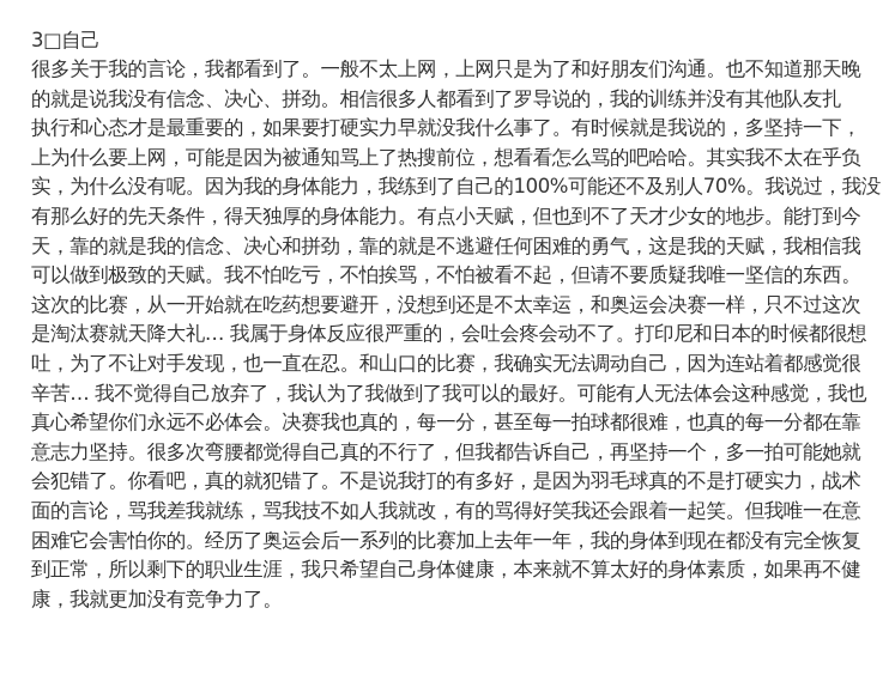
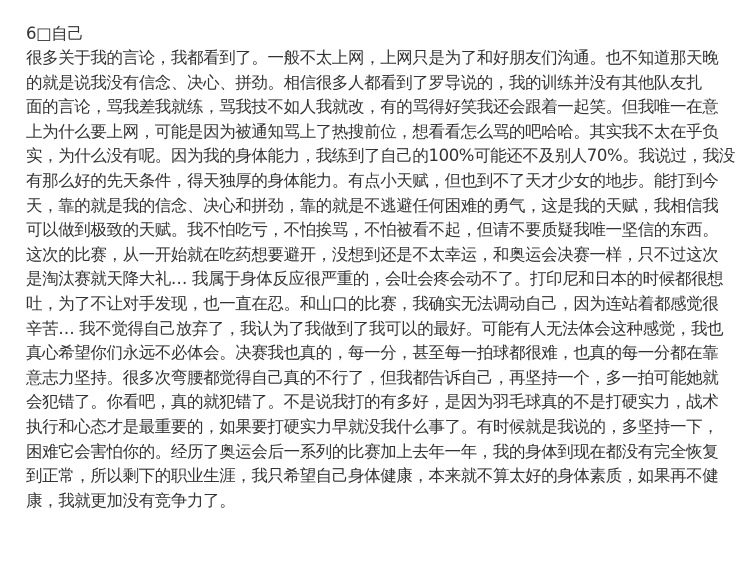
- 3□自己
+ 6□自己
  很多关于我的言论，我都看到了。一般不太上网，上网只是为了和好朋友们沟通。也不知道那天晚
  的就是说我没有信念、决心、拼劲。相信很多人都看到了罗导说的，我的训练并没有其他队友扎
- 执行和心态才是最重要的，如果要打硬实力早就没我什么事了。有时候就是我说的，多坚持一下，
+ 面的言论，骂我差我就练，骂我技不如人我就改，有的骂得好笑我还会跟着一起笑。但我唯一在意
  上为什么要上网，可能是因为被通知骂上了热搜前位，想看看怎么骂的吧哈哈。其实我不太在乎负
  实，为什么没有呢。因为我的身体能力，我练到了自己的100%可能还不及别人70%。我说过，我没
  有那么好的先天条件，得天独厚的身体能力。有点小天赋，但也到不了天才少女的地步。能打到今
  天，靠的就是我的信念、决心和拼劲，靠的就是不逃避任何困难的勇气，这是我的天赋，我相信我
  可以做到极致的天赋。我不怕吃亏，不怕挨骂，不怕被看不起，但请不要质疑我唯一坚信的东西。
  这次的比赛，从一开始就在吃药想要避开，没想到还是不太幸运，和奥运会决赛一样，只不过这次
  是淘汰赛就天降大礼… 我属于身体反应很严重的，会吐会疼会动不了。打印尼和日本的时候都很想
  吐，为了不让对手发现，也一直在忍。和山口的比赛，我确实无法调动自己，因为连站着都感觉很
  辛苦… 我不觉得自己放弃了，我认为了我做到了我可以的最好。可能有人无法体会这种感觉，我也
  真心希望你们永远不必体会。决赛我也真的，每一分，甚至每一拍球都很难，也真的每一分都在靠
  意志力坚持。很多次弯腰都觉得自己真的不行了，但我都告诉自己，再坚持一个，多一拍可能她就
  会犯错了。你看吧，真的就犯错了。不是说我打的有多好，是因为羽毛球真的不是打硬实力，战术
- 面的言论，骂我差我就练，骂我技不如人我就改，有的骂得好笑我还会跟着一起笑。但我唯一在意
+ 执行和心态才是最重要的，如果要打硬实力早就没我什么事了。有时候就是我说的，多坚持一下，
  困难它会害怕你的。经历了奥运会后一系列的比赛加上去年一年，我的身体到现在都没有完全恢复
  到正常，所以剩下的职业生涯，我只希望自己身体健康，本来就不算太好的身体素质，如果再不健
  康，我就更加没有竞争力了。
